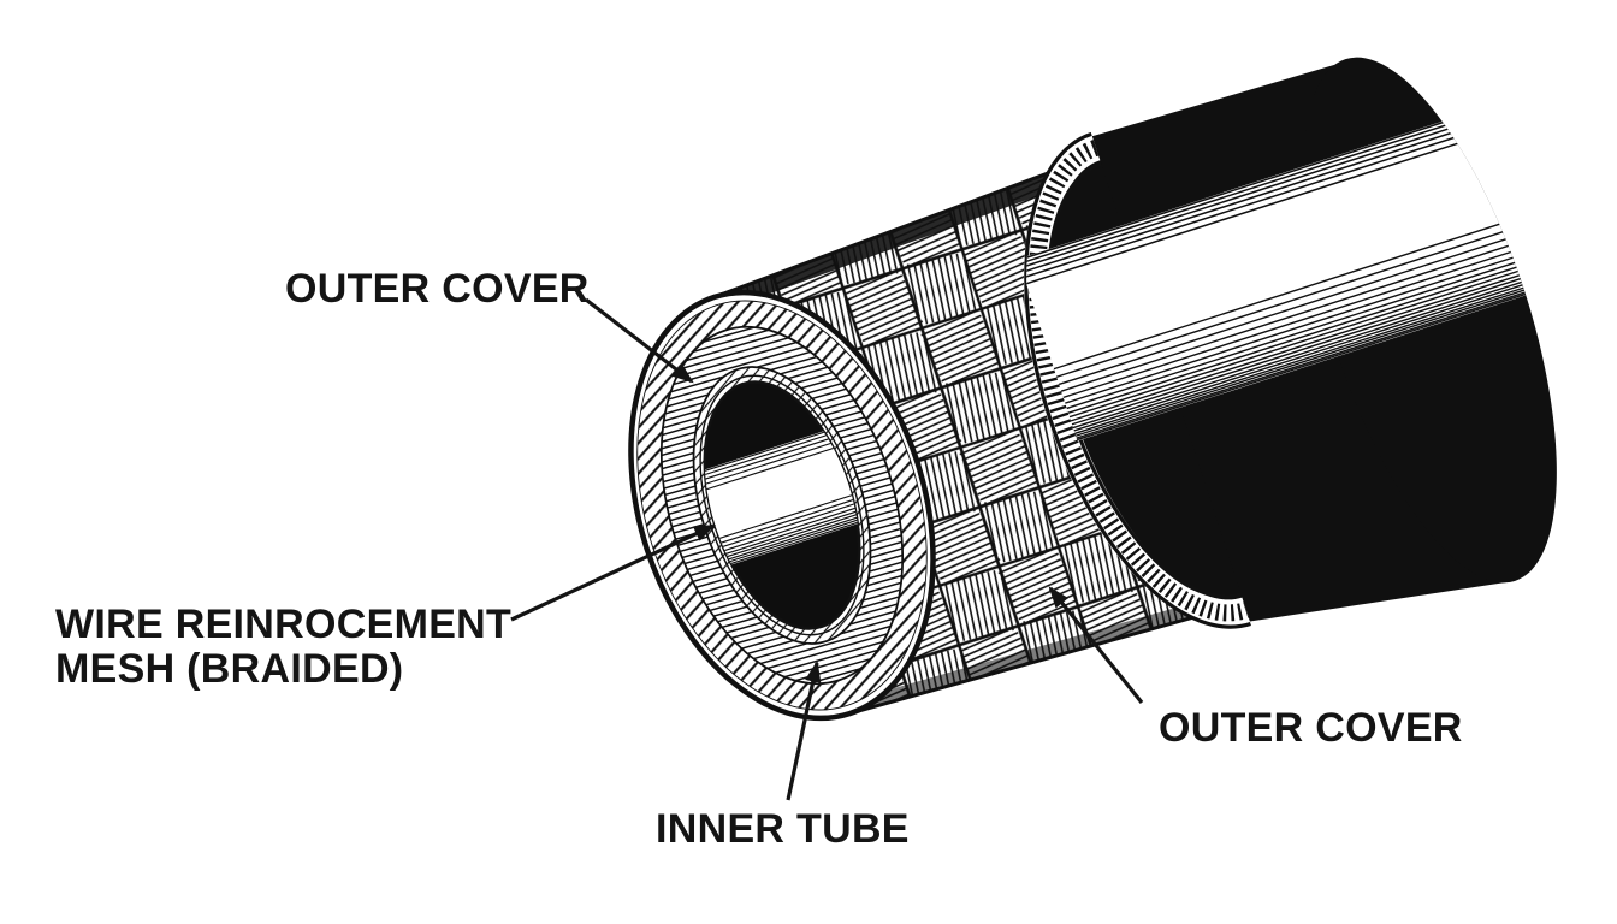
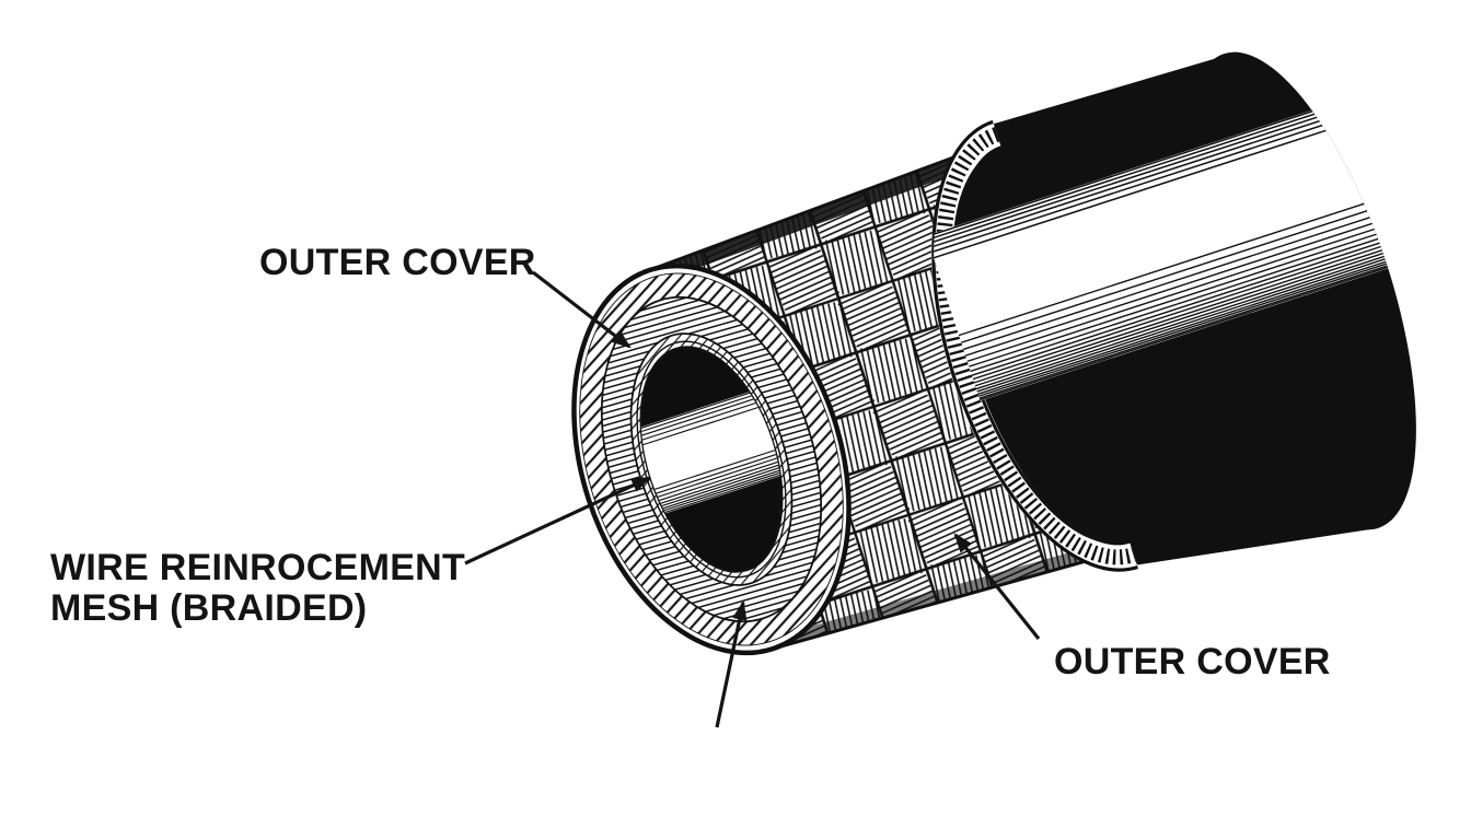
  OUTER COVER
  WIRE REINROCEMENT
  MESH (BRAIDED)
- INNER TUBE
  OUTER COVER
